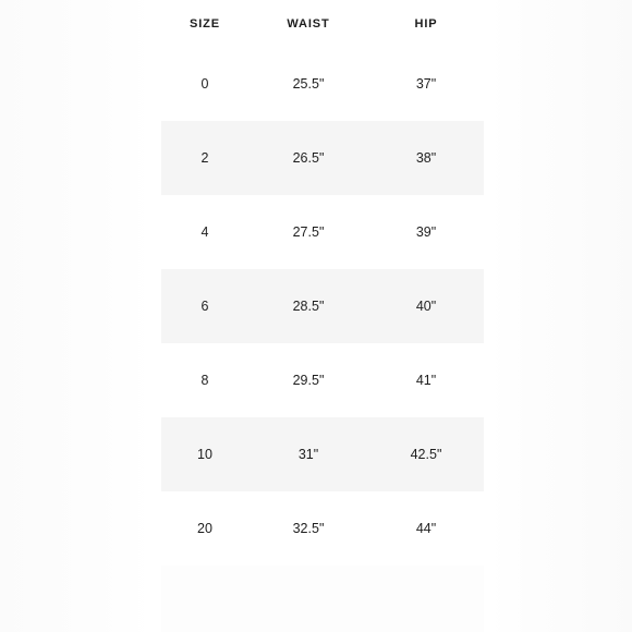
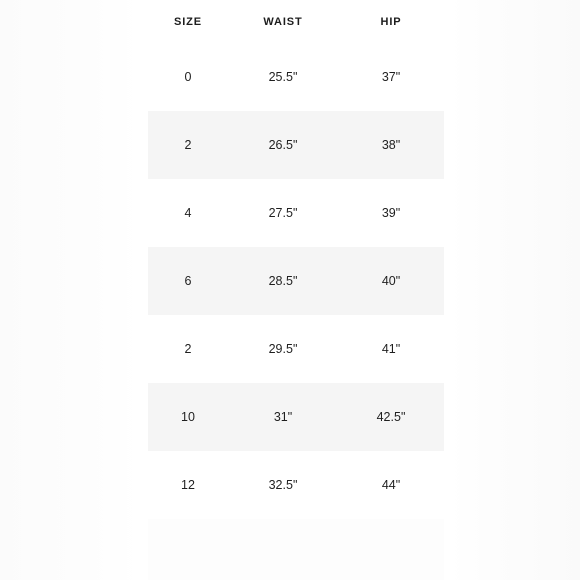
  SIZE	WAIST	HIP
  0	25.5"	37"
  2	26.5"	38"
  4	27.5"	39"
  6	28.5"	40"
- 8	29.5"	41"
+ 2	29.5"	41"
  10	31"	42.5"
- 20	32.5"	44"
+ 12	32.5"	44"
